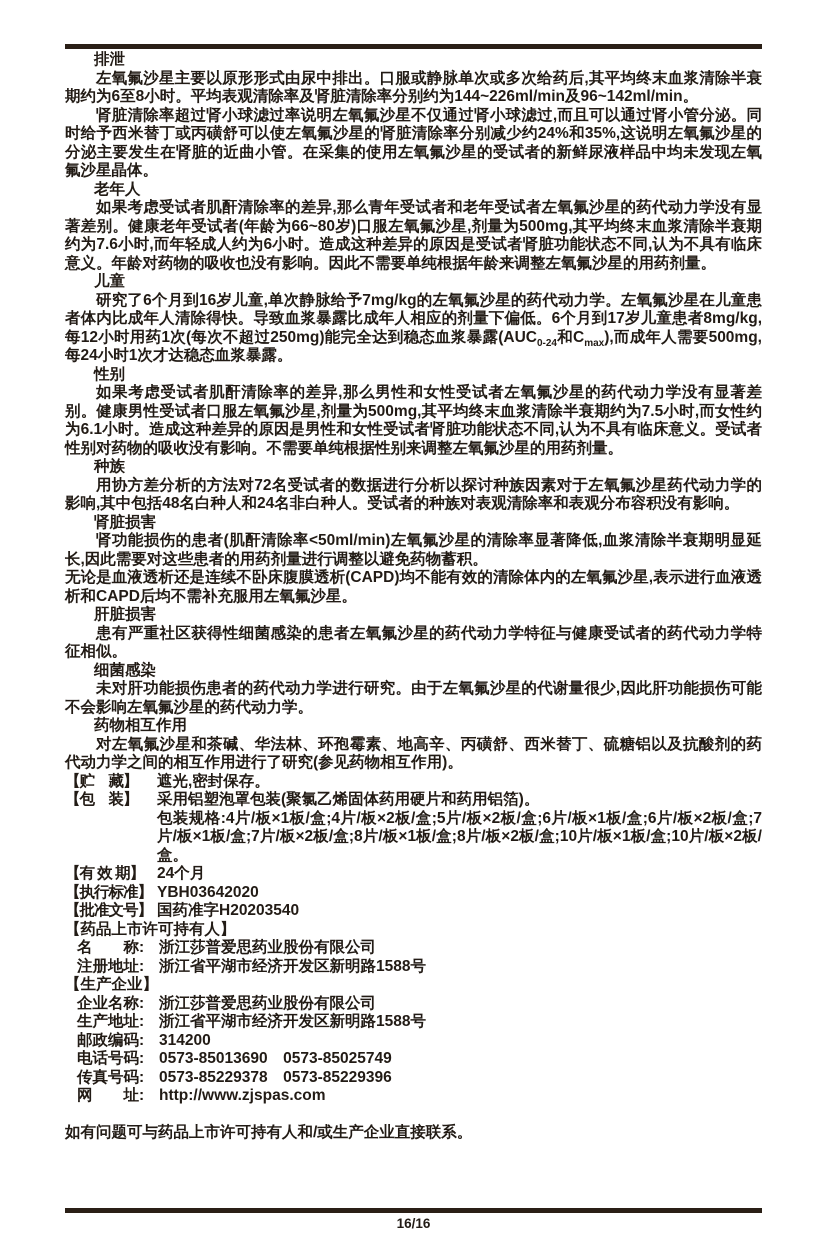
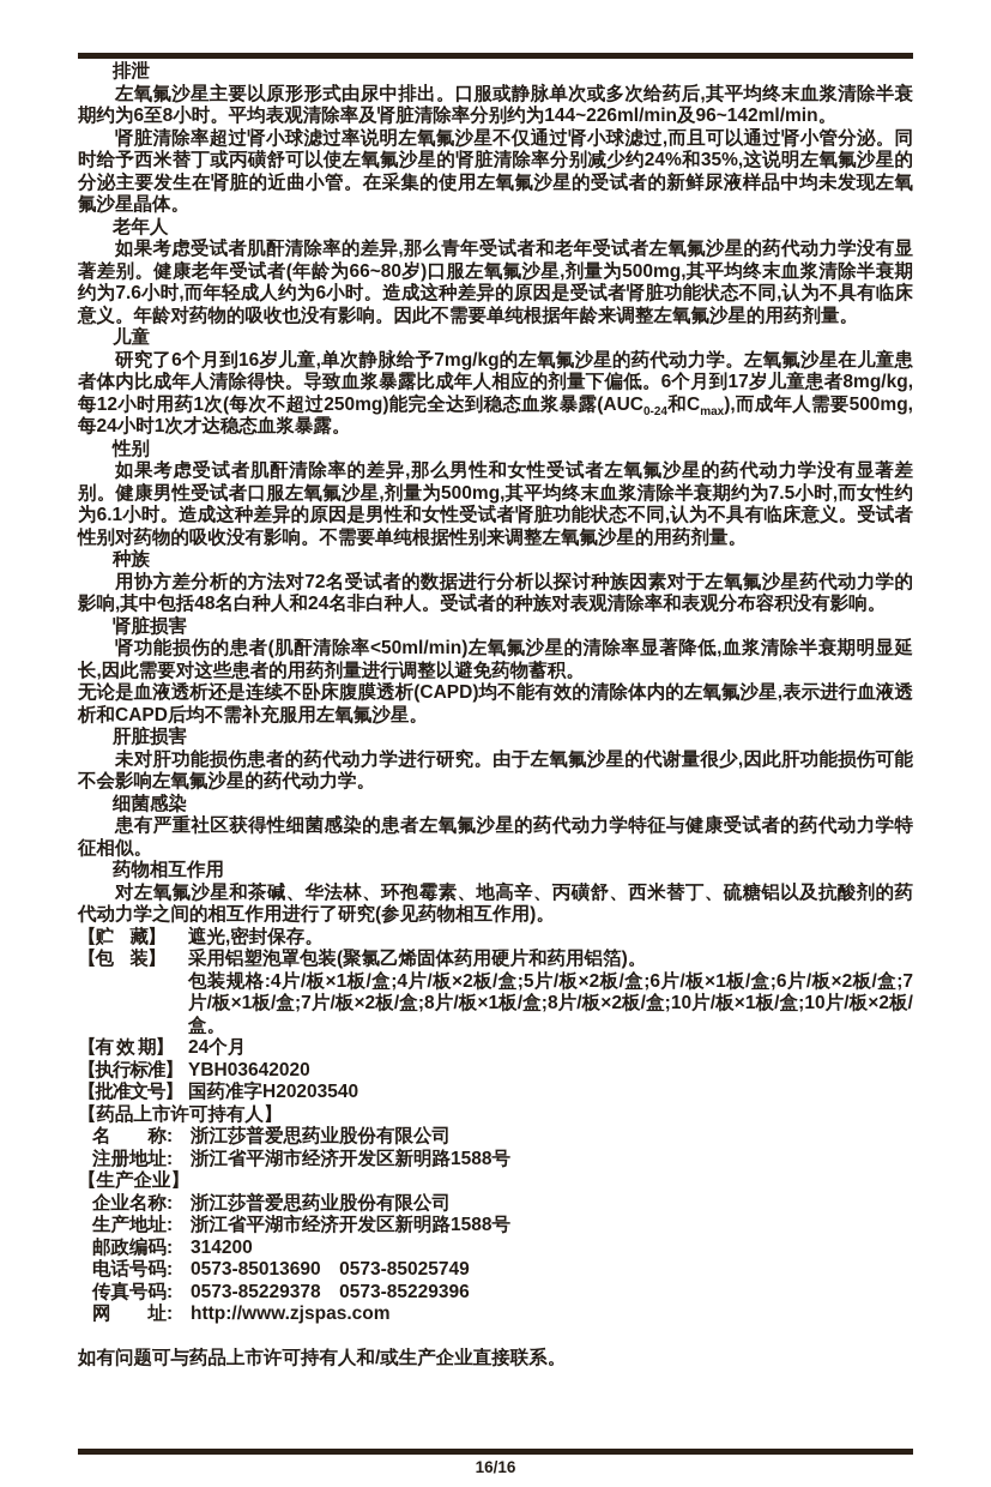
  排泄
  左氧氟沙星主要以原形形式由尿中排出。口服或静脉单次或多次给药后,其平均终末血浆清除半衰期约为6至8小时。平均表观清除率及肾脏清除率分别约为144~226ml/min及96~142ml/min。
  肾脏清除率超过肾小球滤过率说明左氧氟沙星不仅通过肾小球滤过,而且可以通过肾小管分泌。同时给予西米替丁或丙磺舒可以使左氧氟沙星的肾脏清除率分别减少约24%和35%,这说明左氧氟沙星的分泌主要发生在肾脏的近曲小管。在采集的使用左氧氟沙星的受试者的新鲜尿液样品中均未发现左氧氟沙星晶体。
  老年人
  如果考虑受试者肌酐清除率的差异,那么青年受试者和老年受试者左氧氟沙星的药代动力学没有显著差别。健康老年受试者(年龄为66~80岁)口服左氧氟沙星,剂量为500mg,其平均终末血浆清除半衰期约为7.6小时,而年轻成人约为6小时。造成这种差异的原因是受试者肾脏功能状态不同,认为不具有临床意义。年龄对药物的吸收也没有影响。因此不需要单纯根据年龄来调整左氧氟沙星的用药剂量。
  儿童
  研究了6个月到16岁儿童,单次静脉给予7mg/kg的左氧氟沙星的药代动力学。左氧氟沙星在儿童患者体内比成年人清除得快。导致血浆暴露比成年人相应的剂量下偏低。6个月到17岁儿童患者8mg/kg,每12小时用药1次(每次不超过250mg)能完全达到稳态血浆暴露(AUC0-24和Cmax),而成年人需要500mg,每24小时1次才达稳态血浆暴露。
  性别
  如果考虑受试者肌酐清除率的差异,那么男性和女性受试者左氧氟沙星的药代动力学没有显著差别。健康男性受试者口服左氧氟沙星,剂量为500mg,其平均终末血浆清除半衰期约为7.5小时,而女性约为6.1小时。造成这种差异的原因是男性和女性受试者肾脏功能状态不同,认为不具有临床意义。受试者性别对药物的吸收没有影响。不需要单纯根据性别来调整左氧氟沙星的用药剂量。
  种族
  用协方差分析的方法对72名受试者的数据进行分析以探讨种族因素对于左氧氟沙星药代动力学的影响,其中包括48名白种人和24名非白种人。受试者的种族对表观清除率和表观分布容积没有影响。
  肾脏损害
  肾功能损伤的患者(肌酐清除率<50ml/min)左氧氟沙星的清除率显著降低,血浆清除半衰期明显延长,因此需要对这些患者的用药剂量进行调整以避免药物蓄积。
  无论是血液透析还是连续不卧床腹膜透析(CAPD)均不能有效的清除体内的左氧氟沙星,表示进行血液透析和CAPD后均不需补充服用左氧氟沙星。
  肝脏损害
- 患有严重社区获得性细菌感染的患者左氧氟沙星的药代动力学特征与健康受试者的药代动力学特征相似。
+ 未对肝功能损伤患者的药代动力学进行研究。由于左氧氟沙星的代谢量很少,因此肝功能损伤可能不会影响左氧氟沙星的药代动力学。
  细菌感染
- 未对肝功能损伤患者的药代动力学进行研究。由于左氧氟沙星的代谢量很少,因此肝功能损伤可能不会影响左氧氟沙星的药代动力学。
+ 患有严重社区获得性细菌感染的患者左氧氟沙星的药代动力学特征与健康受试者的药代动力学特征相似。
  药物相互作用
  对左氧氟沙星和茶碱、华法林、环孢霉素、地高辛、丙磺舒、西米替丁、硫糖铝以及抗酸剂的药代动力学之间的相互作用进行了研究(参见药物相互作用)。
  【贮 藏】
  遮光,密封保存。
  【包 装】
  采用铝塑泡罩包装(聚氯乙烯固体药用硬片和药用铝箔)。
  包装规格:4片/板×1板/盒;4片/板×2板/盒;5片/板×2板/盒;6片/板×1板/盒;6片/板×2板/盒;7片/板×1板/盒;7片/板×2板/盒;8片/板×1板/盒;8片/板×2板/盒;10片/板×1板/盒;10片/板×2板/盒。
  【有 效 期】
  24个月
  【执行标准】
  YBH03642020
  【批准文号】
  国药准字H20203540
  【药品上市许可持有人】
  名 称:
  浙江莎普爱思药业股份有限公司
  注册地址:
  浙江省平湖市经济开发区新明路1588号
  【生产企业】
  企业名称:
  浙江莎普爱思药业股份有限公司
  生产地址:
  浙江省平湖市经济开发区新明路1588号
  邮政编码:
  314200
  电话号码:
  0573-85013690 0573-85025749
  传真号码:
  0573-85229378 0573-85229396
  网 址:
  http://www.zjspas.com
  如有问题可与药品上市许可持有人和/或生产企业直接联系。
  16/16
